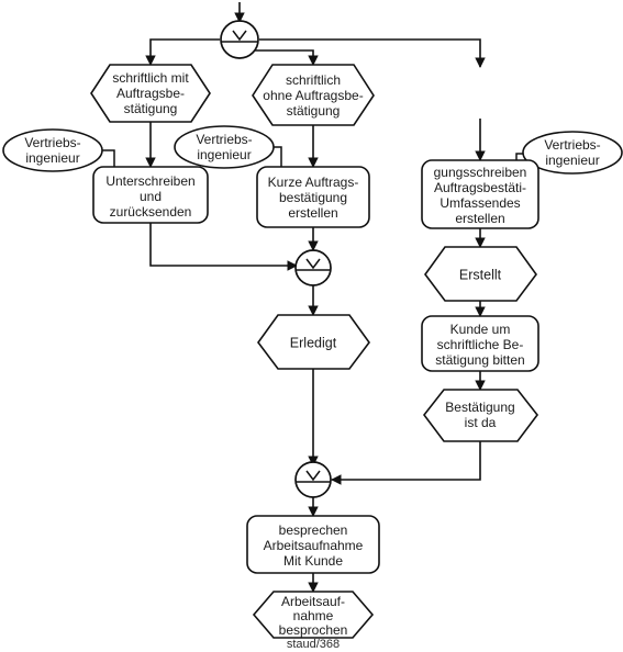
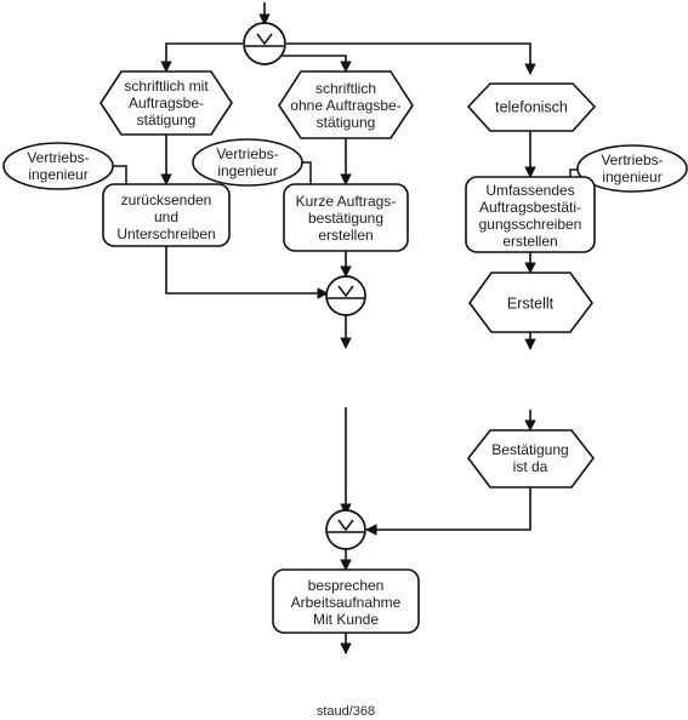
  schriftlich mit
  Auftragsbe-
  stätigung
  schriftlich
  ohne Auftragsbe-
  stätigung
+ telefonisch
  Vertriebs-
  ingenieur
  Vertriebs-
  ingenieur
  Vertriebs-
  ingenieur
- Unterschreiben
+ zurücksenden
  und
- zurücksenden
+ Unterschreiben
  Kurze Auftrags-
  bestätigung
  erstellen
- gungsschreiben
+ Umfassendes
  Auftragsbestäti-
- Umfassendes
+ gungsschreiben
  erstellen
- Erledigt
  Erstellt
- Kunde um
- schriftliche Be-
- stätigung bitten
  Bestätigung
  ist da
  besprechen
  Arbeitsaufnahme
  Mit Kunde
- Arbeitsauf-
- nahme
- besprochen
  staud/368
